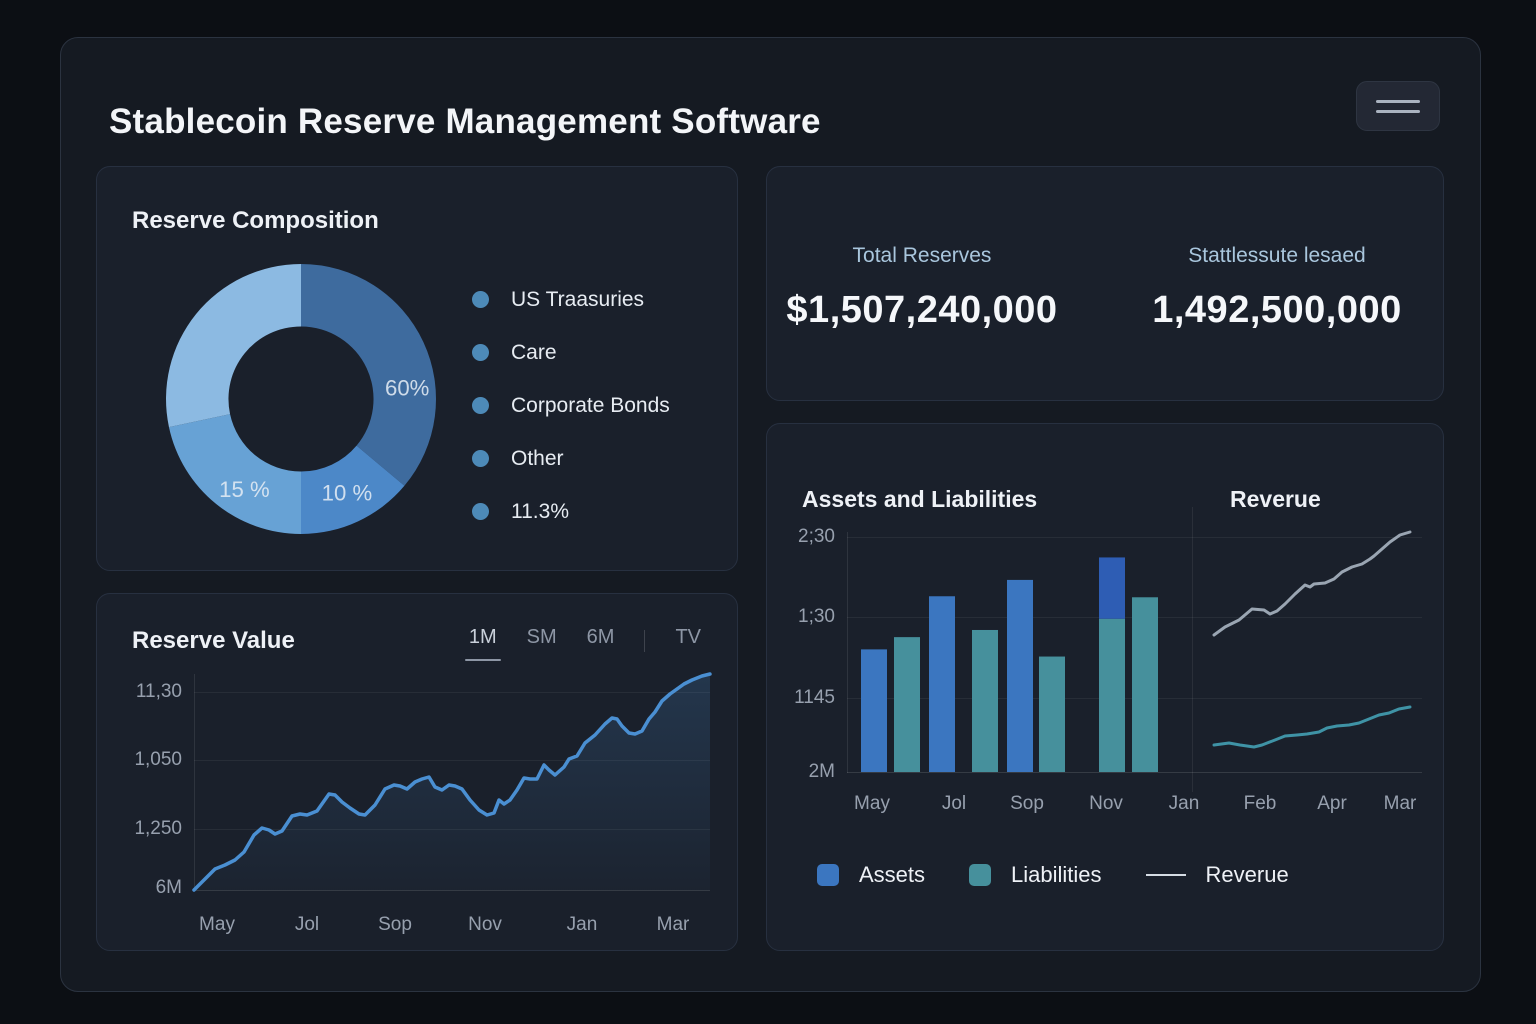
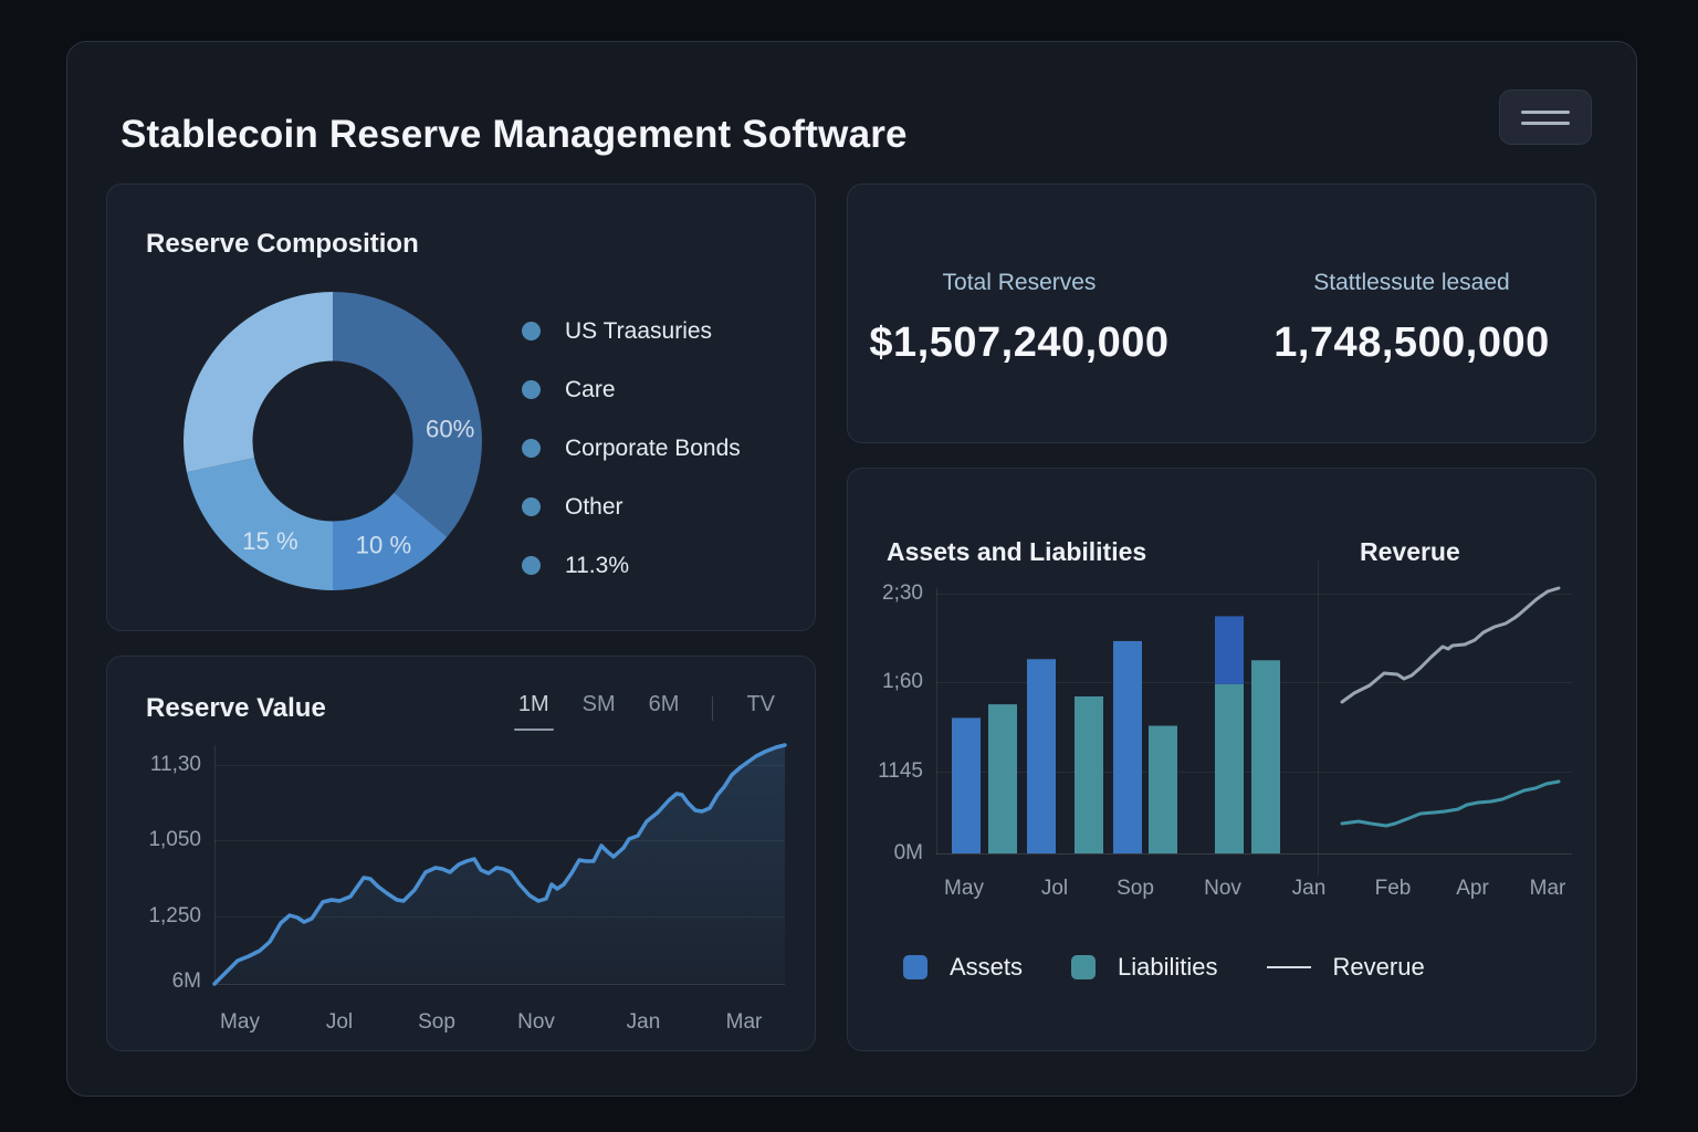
  Stablecoin Reserve Management Software
  Reserve Composition
  60%
  10 %
  15 %
  US Traasuries
  Care
  Corporate Bonds
  Other
  11.3%
  Total Reserves
  $1,507,240,000
  Stattlessute lesaed
- 1,492,500,000
+ 1,748,500,000
  Reserve Value
  1M
  SM
  6M
  TV
  11,30
  1,050
  1,250
  6M
  May
  Jol
  Sop
  Nov
  Jan
  Mar
  Assets and Liabilities
  Reverue
  2;30
- 1;30
+ 1;60
  1145
- 2M
+ 0M
  May
  Jol
  Sop
  Nov
  Jan
  Feb
  Apr
  Mar
  Assets
  Liabilities
  Reverue
